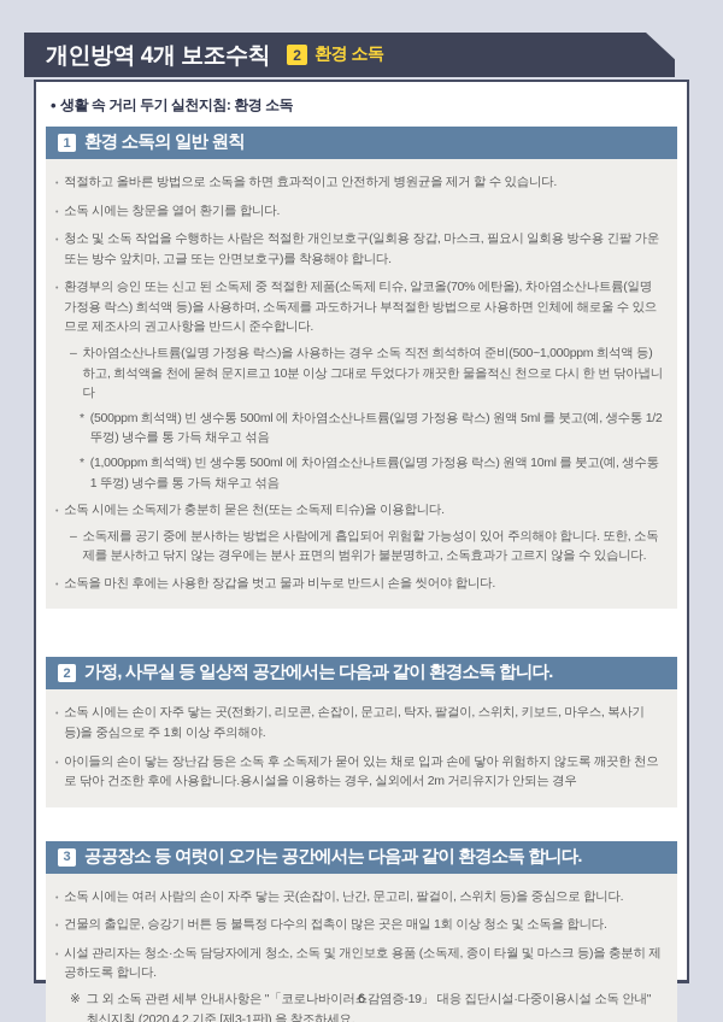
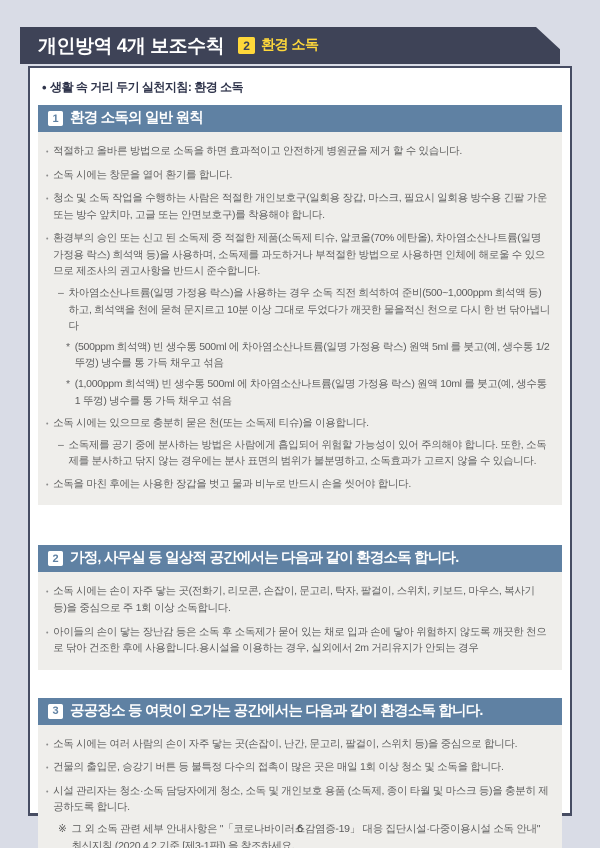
  개인방역 4개 보조수칙
  2
  환경 소독
  •
  생활 속 거리 두기 실천지침: 환경 소독
  1
  환경 소독의 일반 원칙
  적절하고 올바른 방법으로 소독을 하면 효과적이고 안전하게 병원균을 제거 할 수 있습니다.
  소독 시에는 창문을 열어 환기를 합니다.
  청소 및 소독 작업을 수행하는 사람은 적절한 개인보호구(일회용 장갑, 마스크, 필요시 일회용 방수용 긴팔 가운 또는 방수 앞치마, 고글 또는 안면보호구)를 착용해야 합니다.
  환경부의 승인 또는 신고 된 소독제 중 적절한 제품(소독제 티슈, 알코올(70% 에탄올), 차아염소산나트륨(일명 가정용 락스) 희석액 등)을 사용하며, 소독제를 과도하거나 부적절한 방법으로 사용하면 인체에 해로울 수 있으므로 제조사의 권고사항을 반드시 준수합니다.
  –
  차아염소산나트륨(일명 가정용 락스)을 사용하는 경우 소독 직전 희석하여 준비(500~1,000ppm 희석액 등)하고, 희석액을 천에 묻혀 문지르고 10분 이상 그대로 두었다가 깨끗한 물을적신 천으로 다시 한 번 닦아냅니다
  *
  (500ppm 희석액) 빈 생수통 500ml 에 차아염소산나트륨(일명 가정용 락스) 원액 5ml 를 붓고(예, 생수통 1/2 뚜껑) 냉수를 통 가득 채우고 섞음
  *
  (1,000ppm 희석액) 빈 생수통 500ml 에 차아염소산나트륨(일명 가정용 락스) 원액 10ml 를 붓고(예, 생수통 1 뚜껑) 냉수를 통 가득 채우고 섞음
- 소독 시에는 소독제가 충분히 묻은 천(또는 소독제 티슈)을 이용합니다.
+ 소독 시에는 있으므로 충분히 묻은 천(또는 소독제 티슈)을 이용합니다.
  –
  소독제를 공기 중에 분사하는 방법은 사람에게 흡입되어 위험할 가능성이 있어 주의해야 합니다. 또한, 소독제를 분사하고 닦지 않는 경우에는 분사 표면의 범위가 불분명하고, 소독효과가 고르지 않을 수 있습니다.
  소독을 마친 후에는 사용한 장갑을 벗고 물과 비누로 반드시 손을 씻어야 합니다.
  2
  가정, 사무실 등 일상적 공간에서는 다음과 같이 환경소독 합니다.
- 소독 시에는 손이 자주 닿는 곳(전화기, 리모콘, 손잡이, 문고리, 탁자, 팔걸이, 스위치, 키보드, 마우스, 복사기 등)을 중심으로 주 1회 이상 주의해야.
+ 소독 시에는 손이 자주 닿는 곳(전화기, 리모콘, 손잡이, 문고리, 탁자, 팔걸이, 스위치, 키보드, 마우스, 복사기 등)을 중심으로 주 1회 이상 소독합니다.
  아이들의 손이 닿는 장난감 등은 소독 후 소독제가 묻어 있는 채로 입과 손에 닿아 위험하지 않도록 깨끗한 천으로 닦아 건조한 후에 사용합니다.용시설을 이용하는 경우, 실외에서 2m 거리유지가 안되는 경우
  3
  공공장소 등 여럿이 오가는 공간에서는 다음과 같이 환경소독 합니다.
  소독 시에는 여러 사람의 손이 자주 닿는 곳(손잡이, 난간, 문고리, 팔걸이, 스위치 등)을 중심으로 합니다.
  건물의 출입문, 승강기 버튼 등 불특정 다수의 접촉이 많은 곳은 매일 1회 이상 청소 및 소독을 합니다.
  시설 관리자는 청소·소독 담당자에게 청소, 소독 및 개인보호 용품 (소독제, 종이 타월 및 마스크 등)을 충분히 제공하도록 합니다.
  ※
  그 외 소독 관련 세부 안내사항은 "「코로나바이러스감염증-19」 대응 집단시설·다중이용시설 소독 안내" 최신지침 (2020.4.2.기준 [제3-1판]) 을 참조하세요.
  6
